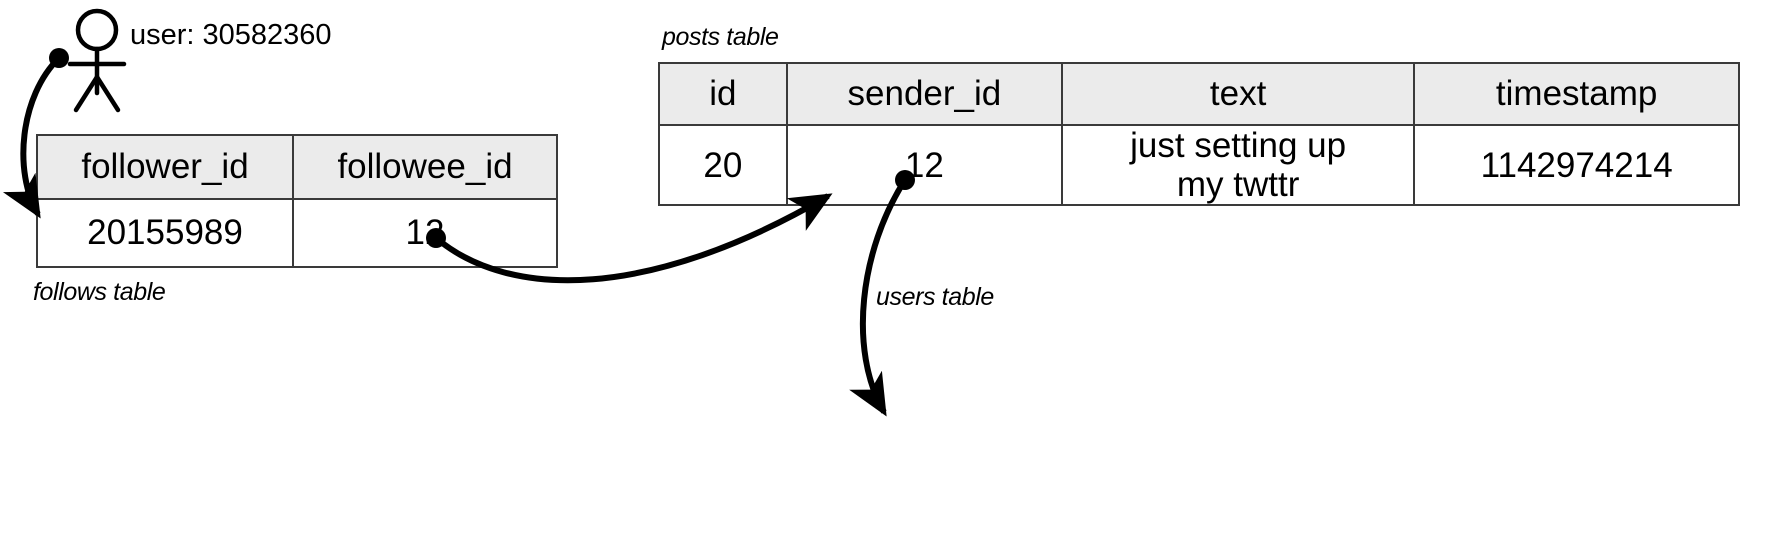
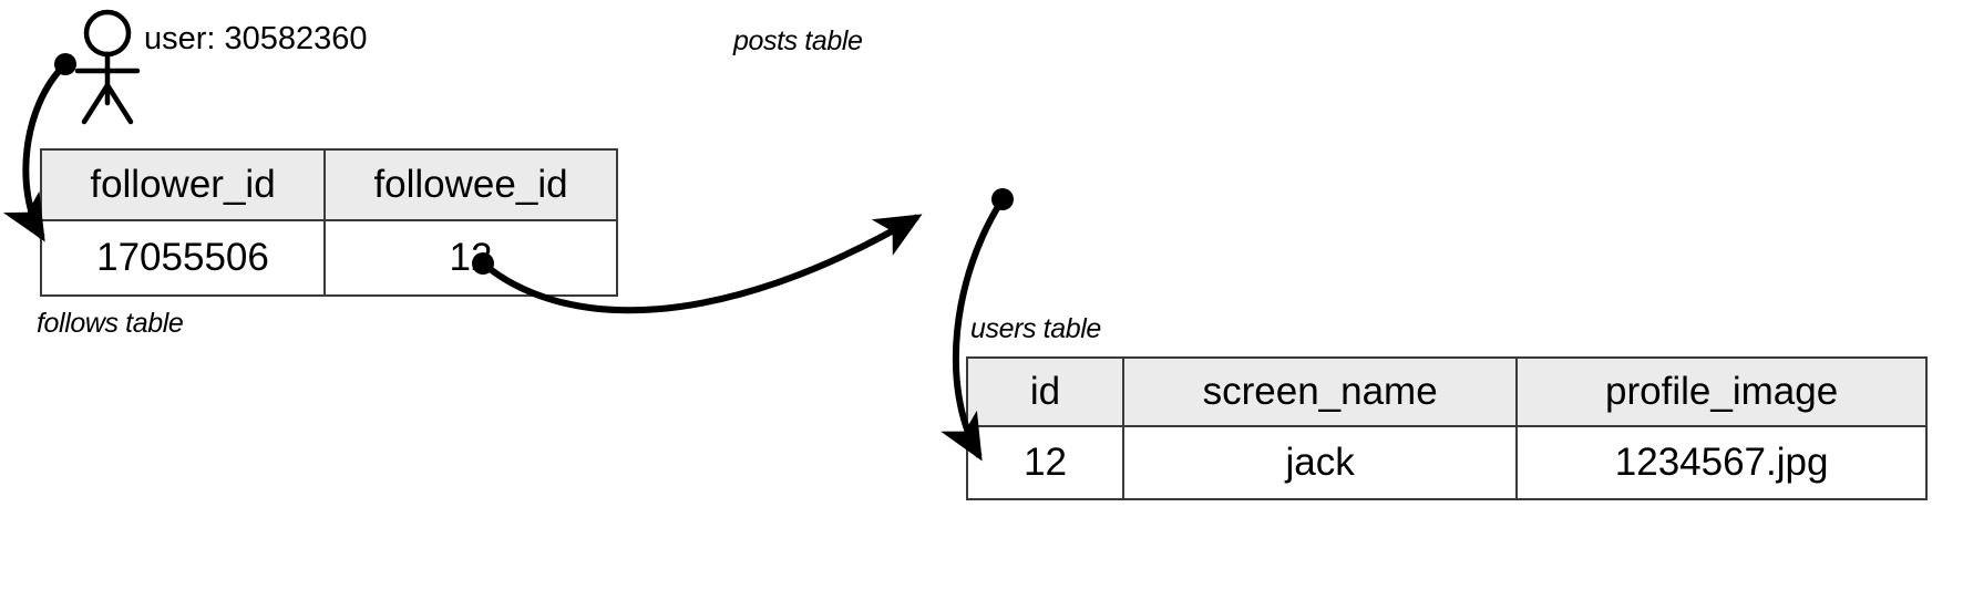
  user: 30582360
  follower_id	followee_id
- 20155989	1
+ 17055506	1
  follows table
  posts table
- id	sender_id	text	timestamp
- 20	12	just setting up my twttr	1142974214
  users table
+ id	screen_name	profile_image
+ 12	jack	1234567.jpg
